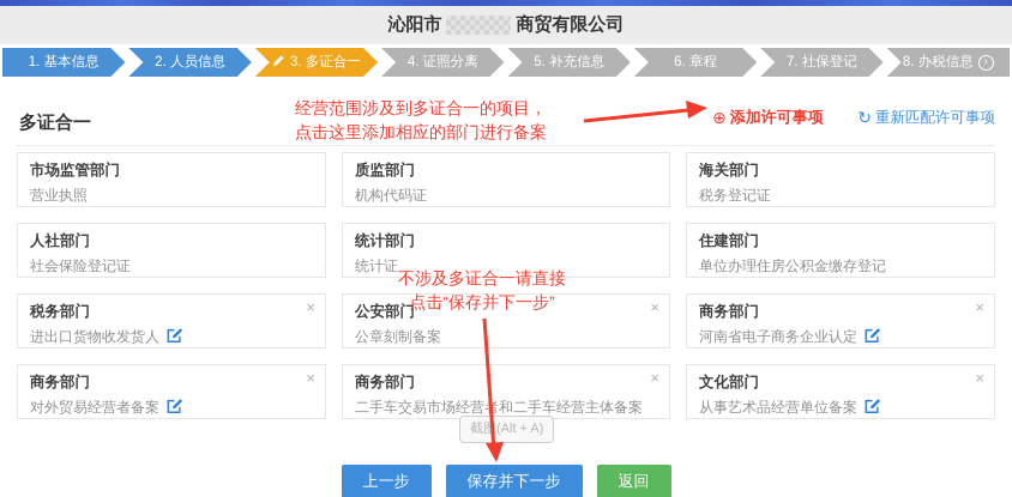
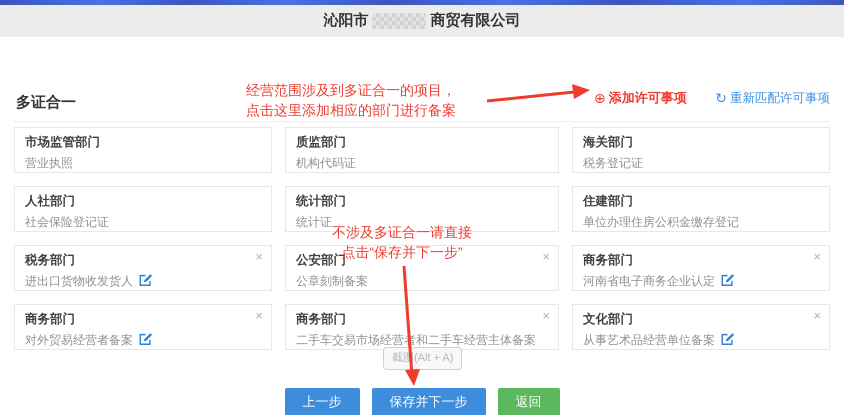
  沁阳市
  商贸有限公司
- 1. 基本信息
- 2. 人员信息
- 3. 多证合一
- 4. 证照分离
- 5. 补充信息
- 6. 章程
- 7. 社保登记
- 8. 办税信息
- ›
  多证合一
  ⊕
  添加许可事项
  ↻
  重新匹配许可事项
  经营范围涉及到多证合一的项目，
  点击这里添加相应的部门进行备案
  市场监管部门
  营业执照
  质监部门
  机构代码证
  海关部门
  税务登记证
  人社部门
  社会保险登记证
  统计部门
  统计证
  住建部门
  单位办理住房公积金缴存登记
  ×
  税务部门
  进出口货物收发货人
  ×
  公安部门
  公章刻制备案
  ×
  商务部门
  河南省电子商务企业认定
  ×
  商务部门
  对外贸易经营者备案
  ×
  商务部门
  二手车交易市场经营和二手车经营主体备案
  ×
  文化部门
  从事艺术品经营单位备案
  不涉及多证合一请直接
  点击“保存并下一步”
  截图(Alt + A)
  上一步
  保存并下一步
  返回
